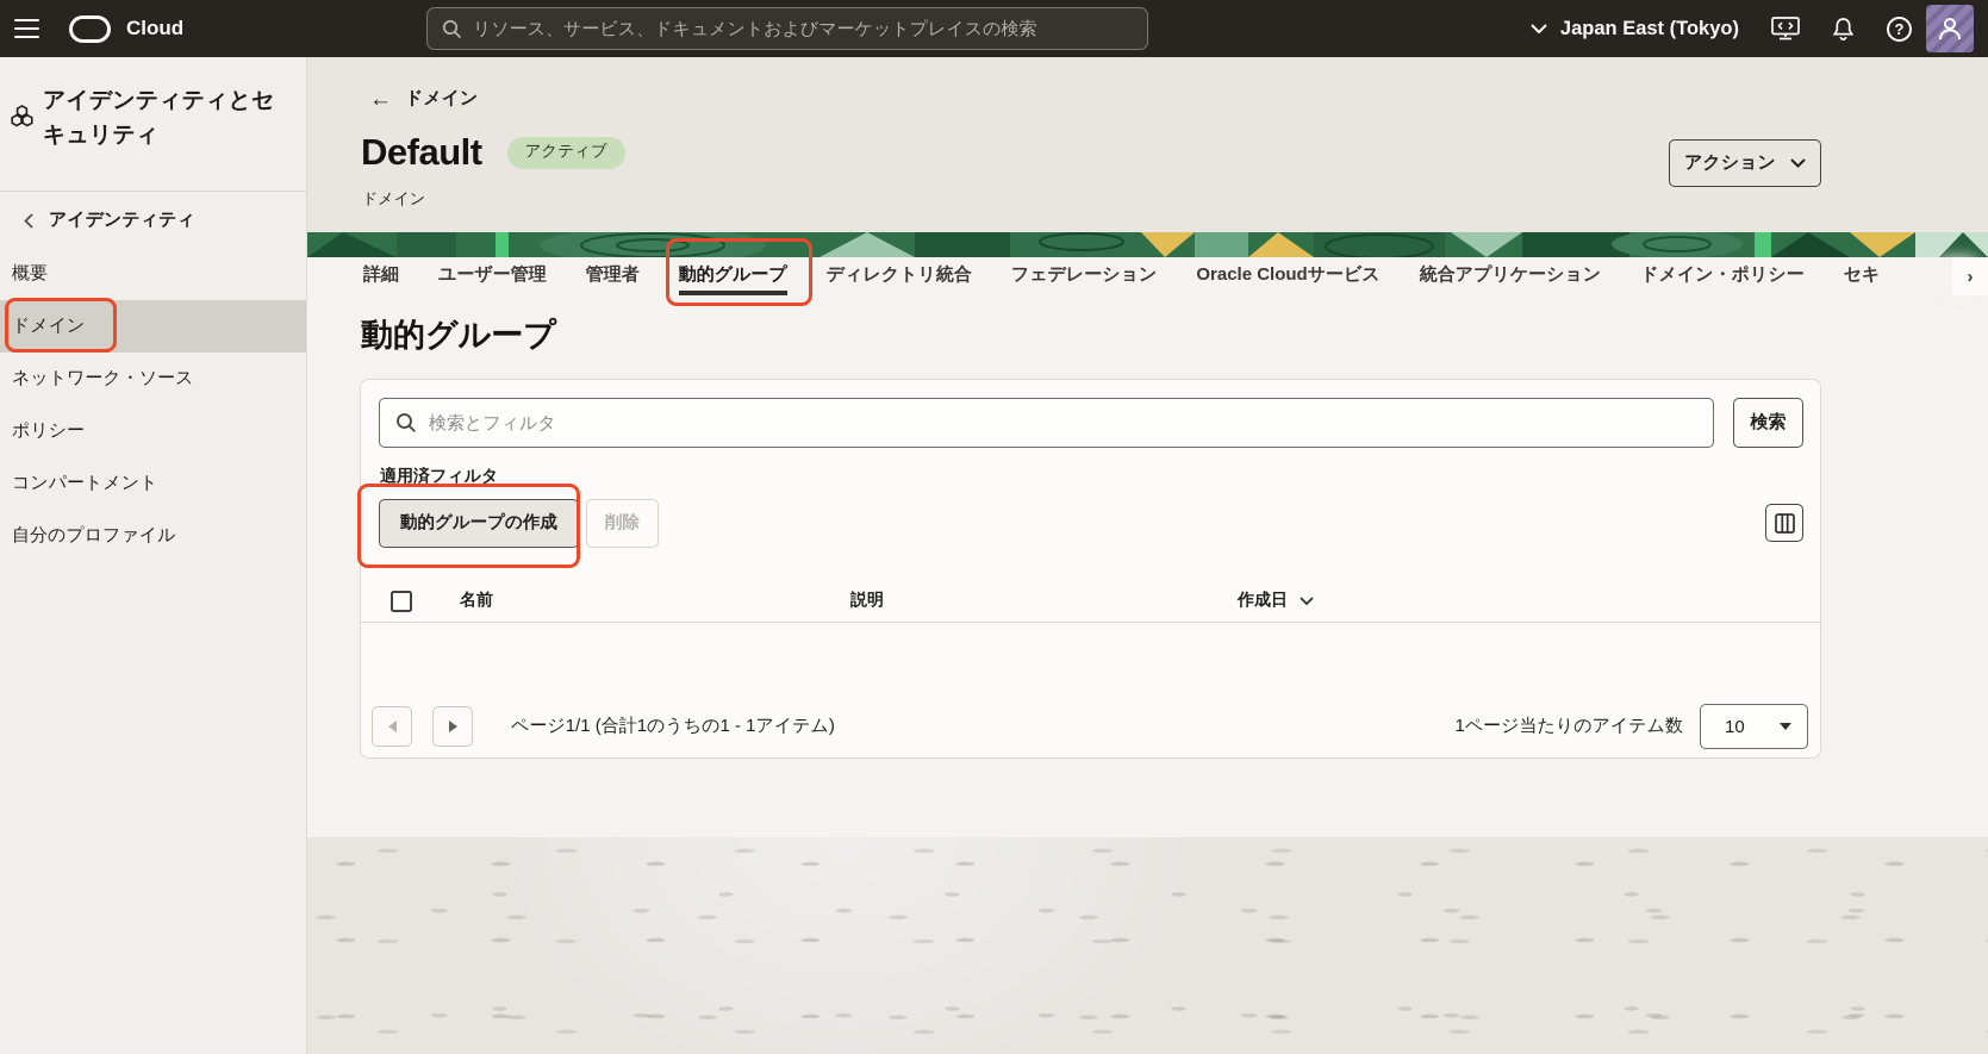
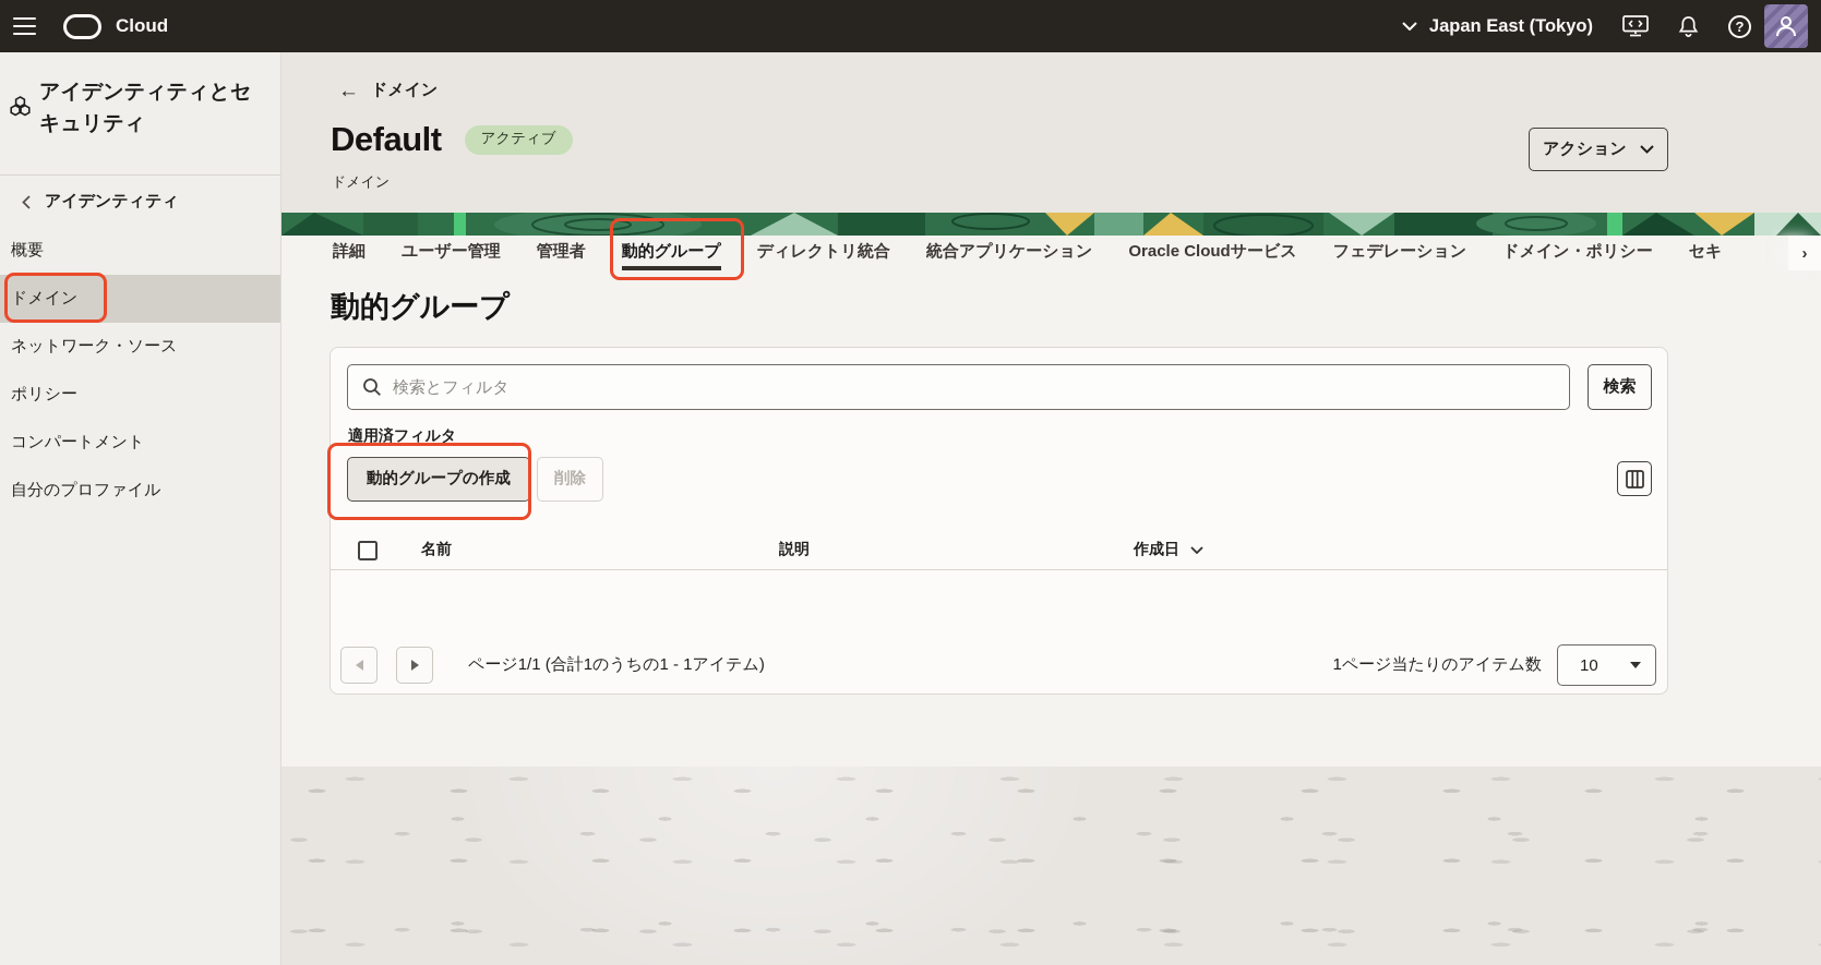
  Cloud
- リソース、サービス、ドキュメントおよびマーケットプレイスの検索
  Japan East (Tokyo)
  ?
  アイデンティティとセキュリティ
  アイデンティティ
  概要
  ドメイン
  ネットワーク・ソース
  ポリシー
  コンパートメント
  自分のプロファイル
  ←
  ドメイン
  Default
  アクティブ
  ドメイン
  アクション
  詳細
  ユーザー管理
  管理者
  動的グループ
  ディレクトリ統合
- フェデレーション
+ 統合アプリケーション
  Oracle Cloudサービス
- 統合アプリケーション
+ フェデレーション
  ドメイン・ポリシー
  セキ
  ›
  動的グループ
  検索とフィルタ
  検索
  適用済フィルタ
  動的グループの作成
  削除
  名前
  説明
  作成日
  ページ1/1 (合計1のうちの1 - 1アイテム)
  1ページ当たりのアイテム数
  10
